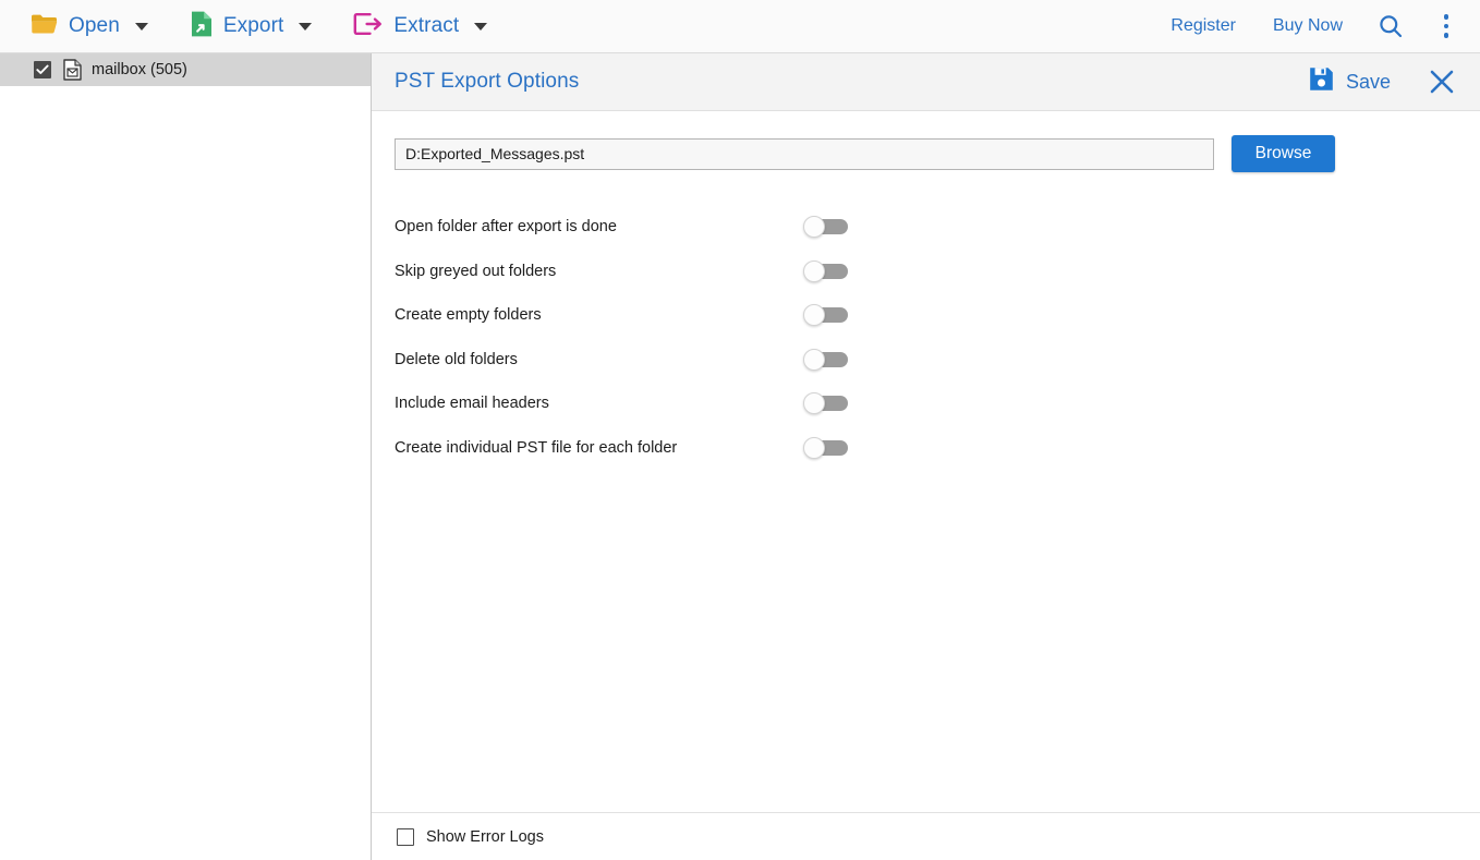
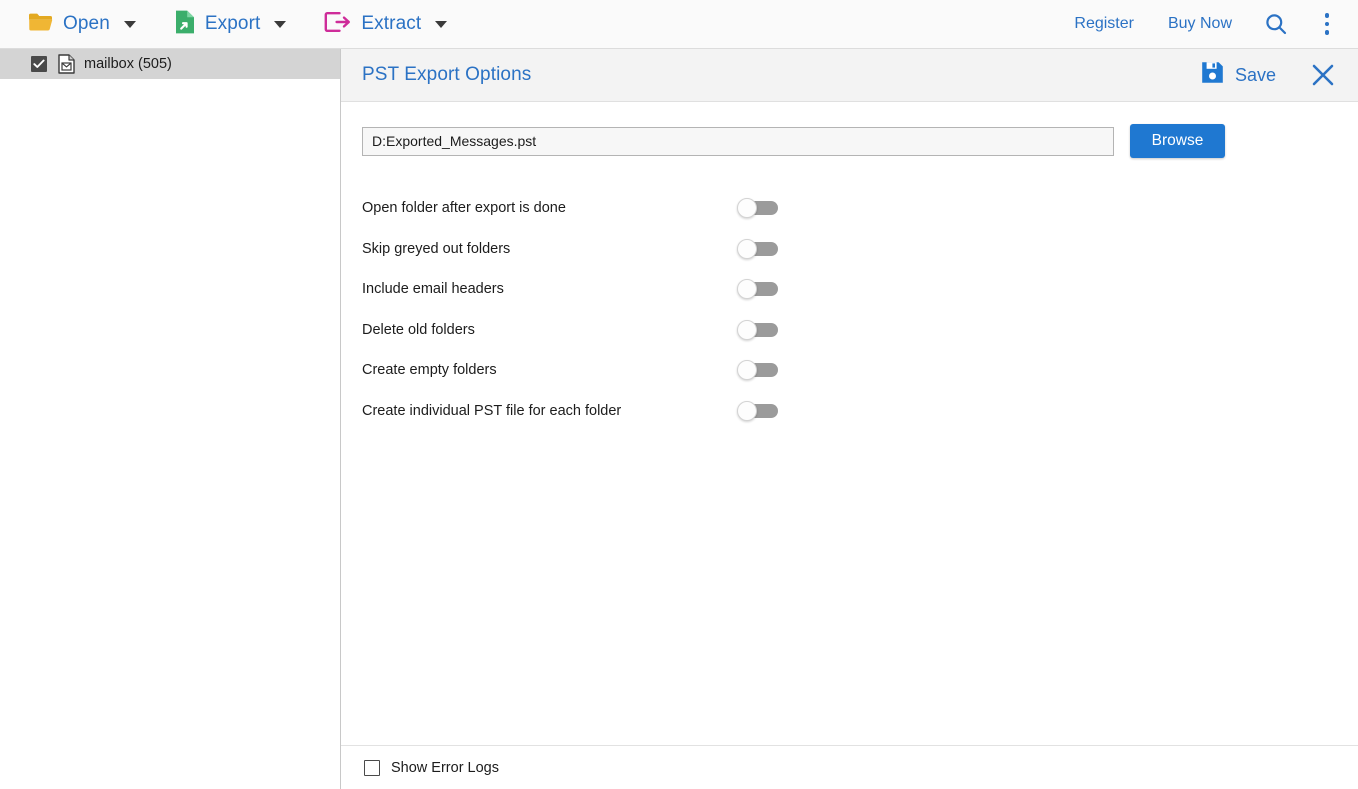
  Open
  Export
  Extract
  Register
  Buy Now
  mailbox (505)
  PST Export Options
  Save
  D:Exported_Messages.pst
  Browse
  Open folder after export is done
  Skip greyed out folders
- Create empty folders
+ Include email headers
  Delete old folders
- Include email headers
+ Create empty folders
  Create individual PST file for each folder
  Show Error Logs
